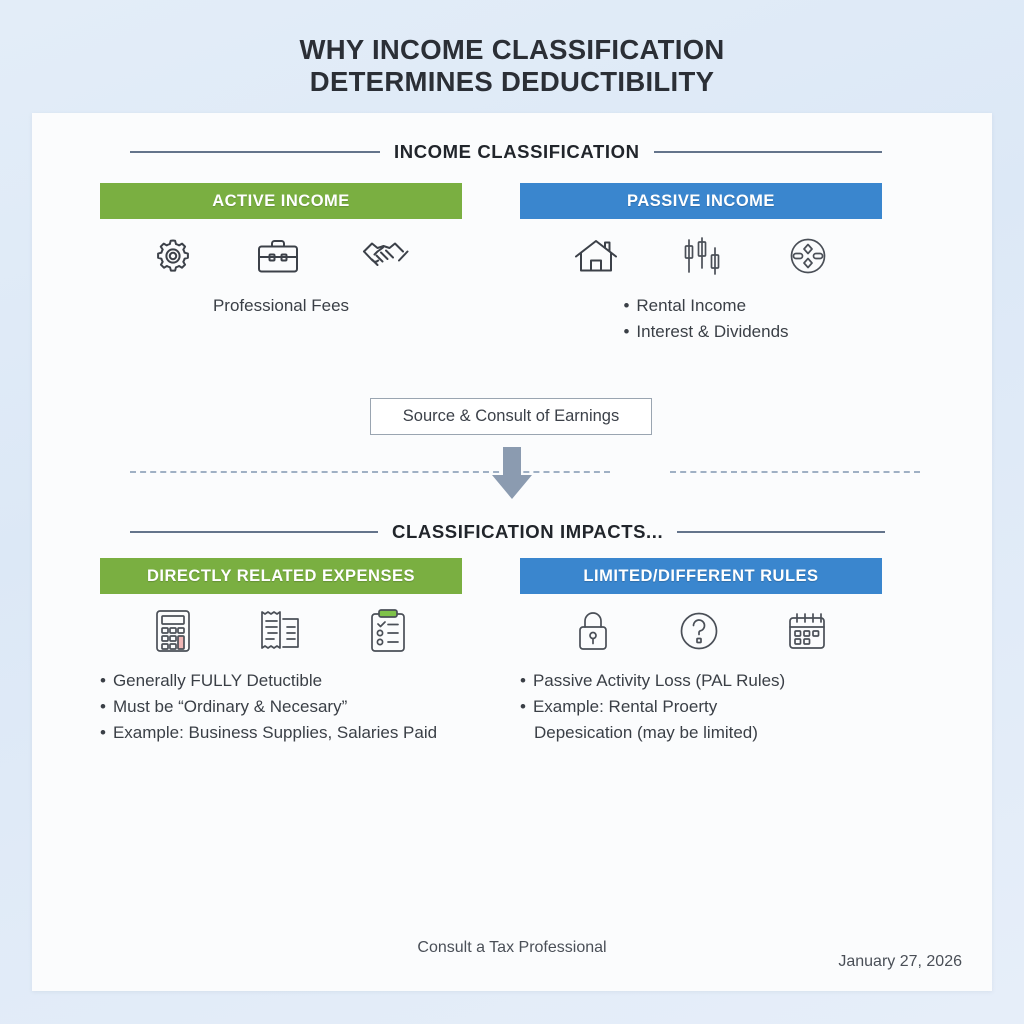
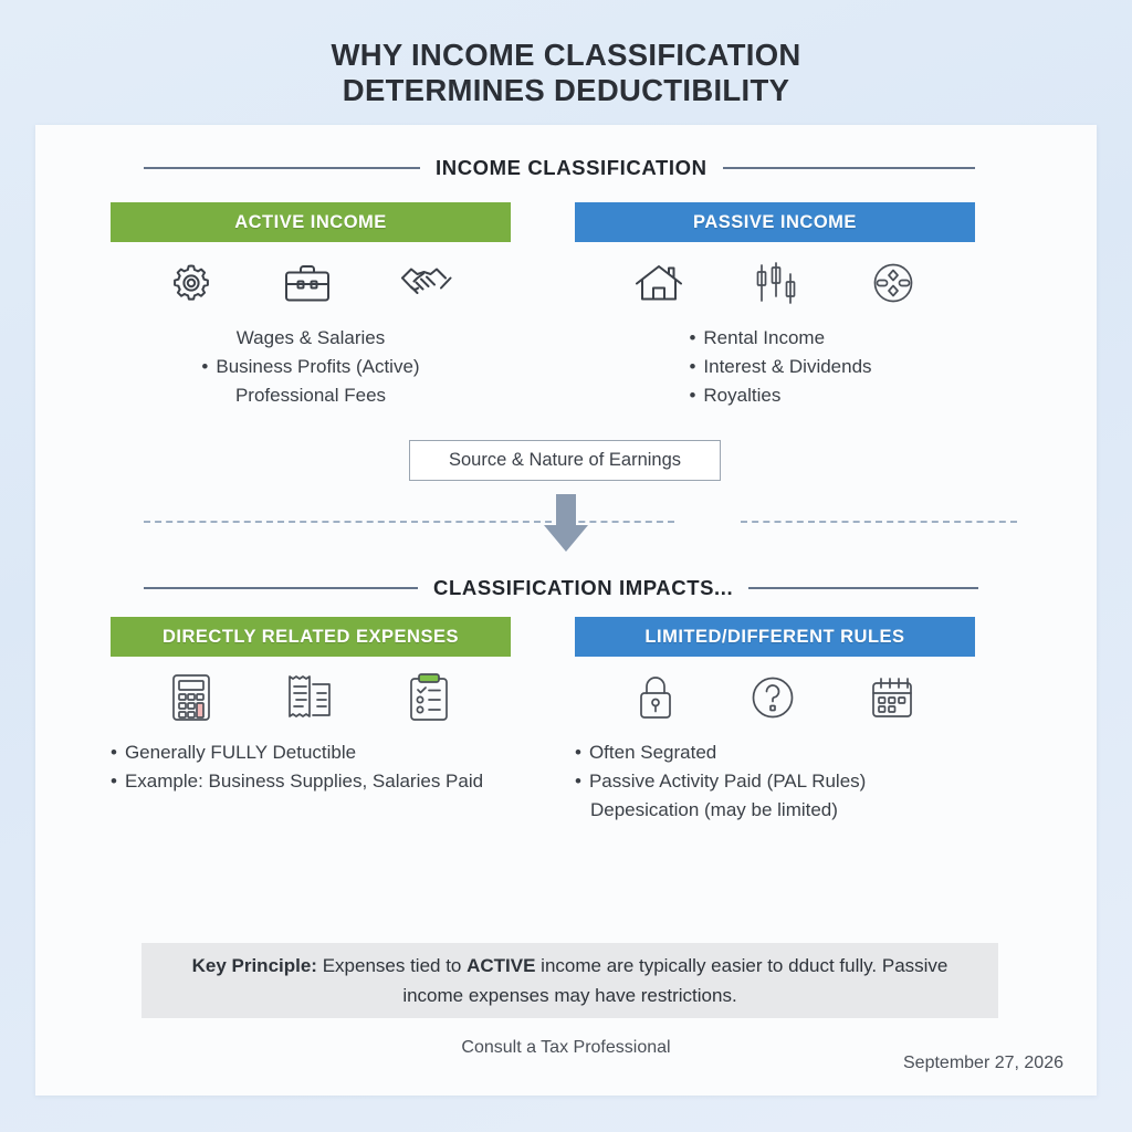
  WHY INCOME CLASSIFICATION
  DETERMINES DEDUCTIBILITY
  INCOME CLASSIFICATION
  ACTIVE INCOME
+ Wages & Salaries
+ • Business Profits (Active)
  Professional Fees
  PASSIVE INCOME
  • Rental Income
  • Interest & Dividends
+ • Royalties
- Source & Consult of Earnings
+ Source & Nature of Earnings
  CLASSIFICATION IMPACTS...
  DIRECTLY RELATED EXPENSES
  • Generally FULLY Detuctible
- • Must be “Ordinary & Necesary”
  • Example: Business Supplies, Salaries Paid
  LIMITED/DIFFERENT RULES
+ • Often Segrated
- • Passive Activity Loss (PAL Rules)
+ • Passive Activity Paid (PAL Rules)
- • Example: Rental Proerty
  Depesication (may be limited)
+ Key Principle: Expenses tied to ACTIVE income are typically easier to dduct fully. Passive income expenses may have restrictions.
  Consult a Tax Professional
- January 27, 2026
+ September 27, 2026
